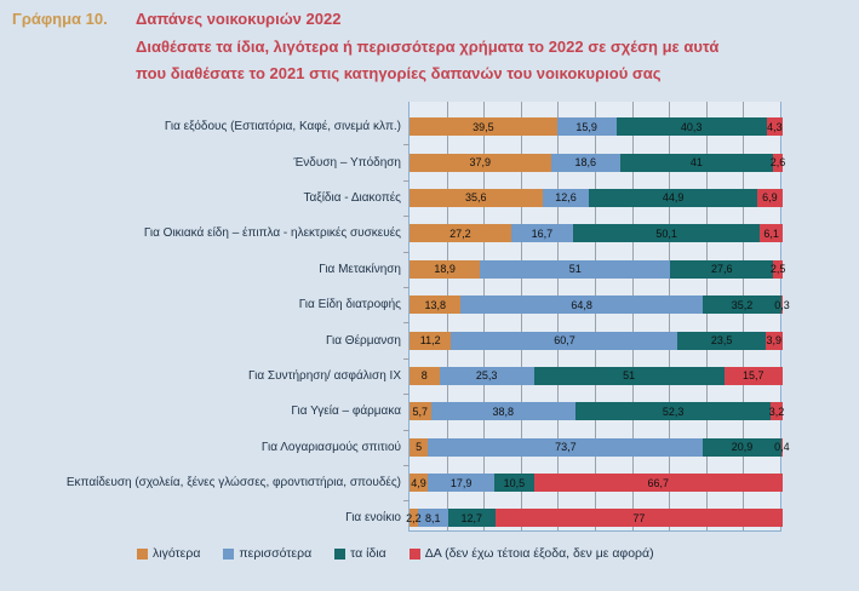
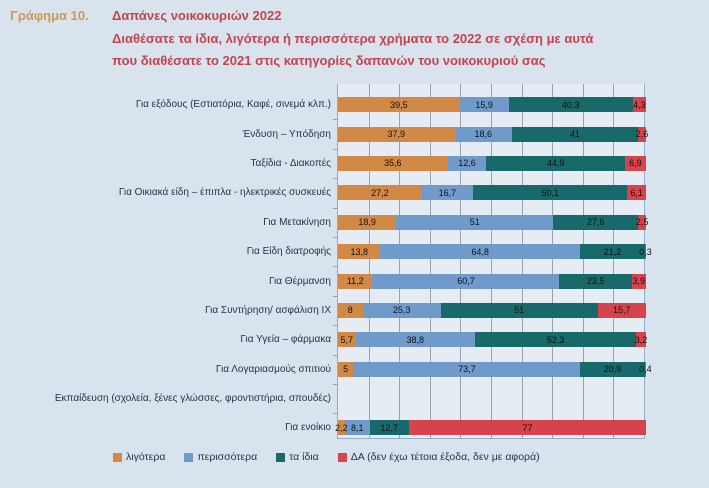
  Γράφημα 10.
  Δαπάνες νοικοκυριών 2022
  Διαθέσατε τα ίδια, λιγότερα ή περισσότερα χρήματα το 2022 σε σχέση με αυτά
  που διαθέσατε το 2021 στις κατηγορίες δαπανών του νοικοκυριού σας
  Για εξόδους (Εστιατόρια, Καφέ, σινεμά κλπ.)
  39,5
  15,9
  40,3
  4,3
  Ένδυση – Υπόδηση
  37,9
  18,6
  41
  2,6
  Ταξίδια - Διακοπές
  35,6
  12,6
  44,9
  6,9
  Για Οικιακά είδη – έπιπλα - ηλεκτρικές συσκευές
  27,2
  16,7
  50,1
  6,1
  Για Μετακίνηση
  18,9
  51
  27,6
  2,5
  Για Είδη διατροφής
  13,8
  64,8
- 35,2
+ 21,2
  0,3
  Για Θέρμανση
  11,2
  60,7
  23,5
  3,9
  Για Συντήρηση/ ασφάλιση ΙΧ
  8
  25,3
  51
  15,7
  Για Υγεία – φάρμακα
  5,7
  38,8
  52,3
  3,2
  Για Λογαριασμούς σπιτιού
  5
  73,7
  20,9
  0,4
  Εκπαίδευση (σχολεία, ξένες γλώσσες, φροντιστήρια, σπουδές)
- 4,9
- 17,9
- 10,5
- 66,7
  Για ενοίκιο
  2,2
  8,1
  12,7
  77
  λιγότερα
  περισσότερα
  τα ίδια
  ΔΑ (δεν έχω τέτοια έξοδα, δεν με αφορά)
